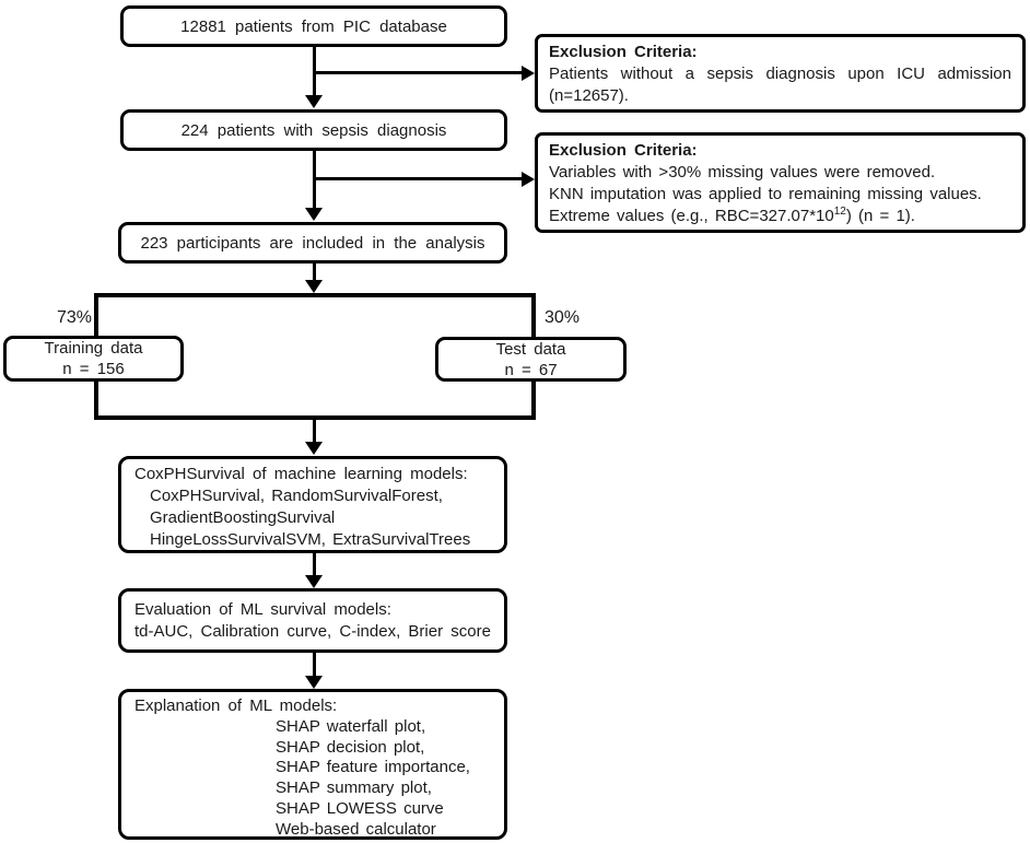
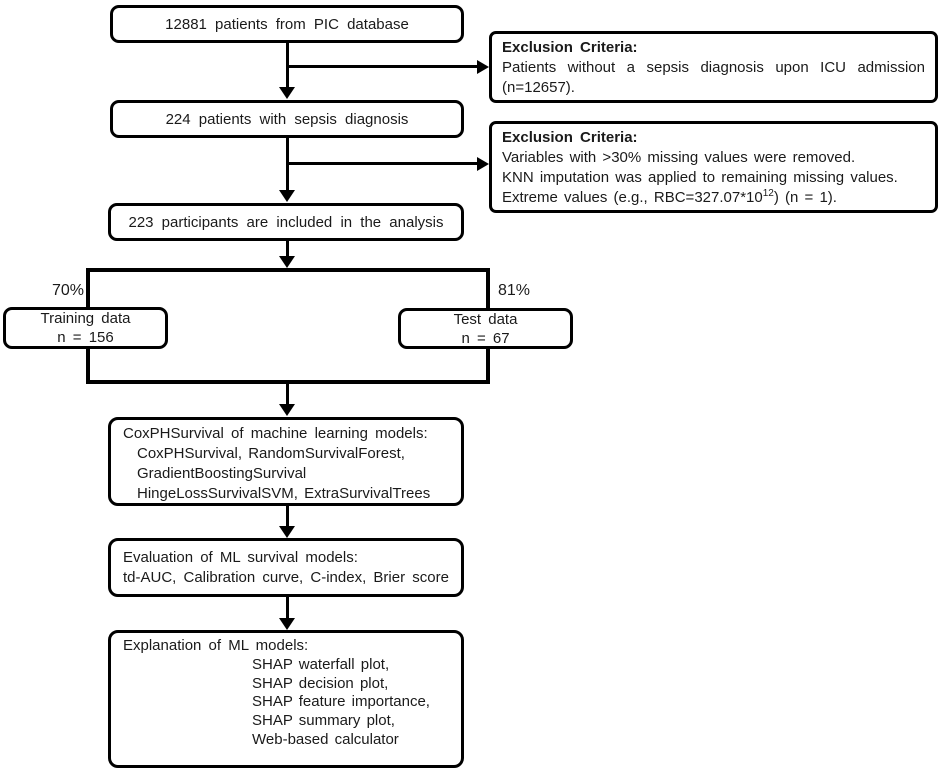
  12881 patients from PIC database
  Exclusion Criteria:
  Patients without a sepsis diagnosis upon ICU admission (n=12657).
  224 patients with sepsis diagnosis
  Exclusion Criteria:
  Variables with >30% missing values were removed.
  KNN imputation was applied to remaining missing values.
  Extreme values (e.g., RBC=327.07*1012) (n = 1).
  223 participants are included in the analysis
- 73%
+ 70%
- 30%
+ 81%
  Training data
  n = 156
  Test data
  n = 67
  CoxPHSurvival of machine learning models:
  CoxPHSurvival, RandomSurvivalForest,
  GradientBoostingSurvival
  HingeLossSurvivalSVM, ExtraSurvivalTrees
  Evaluation of ML survival models:
  td-AUC, Calibration curve, C-index, Brier score
  Explanation of ML models:
  SHAP waterfall plot,
  SHAP decision plot,
  SHAP feature importance,
  SHAP summary plot,
- SHAP LOWESS curve
  Web-based calculator
